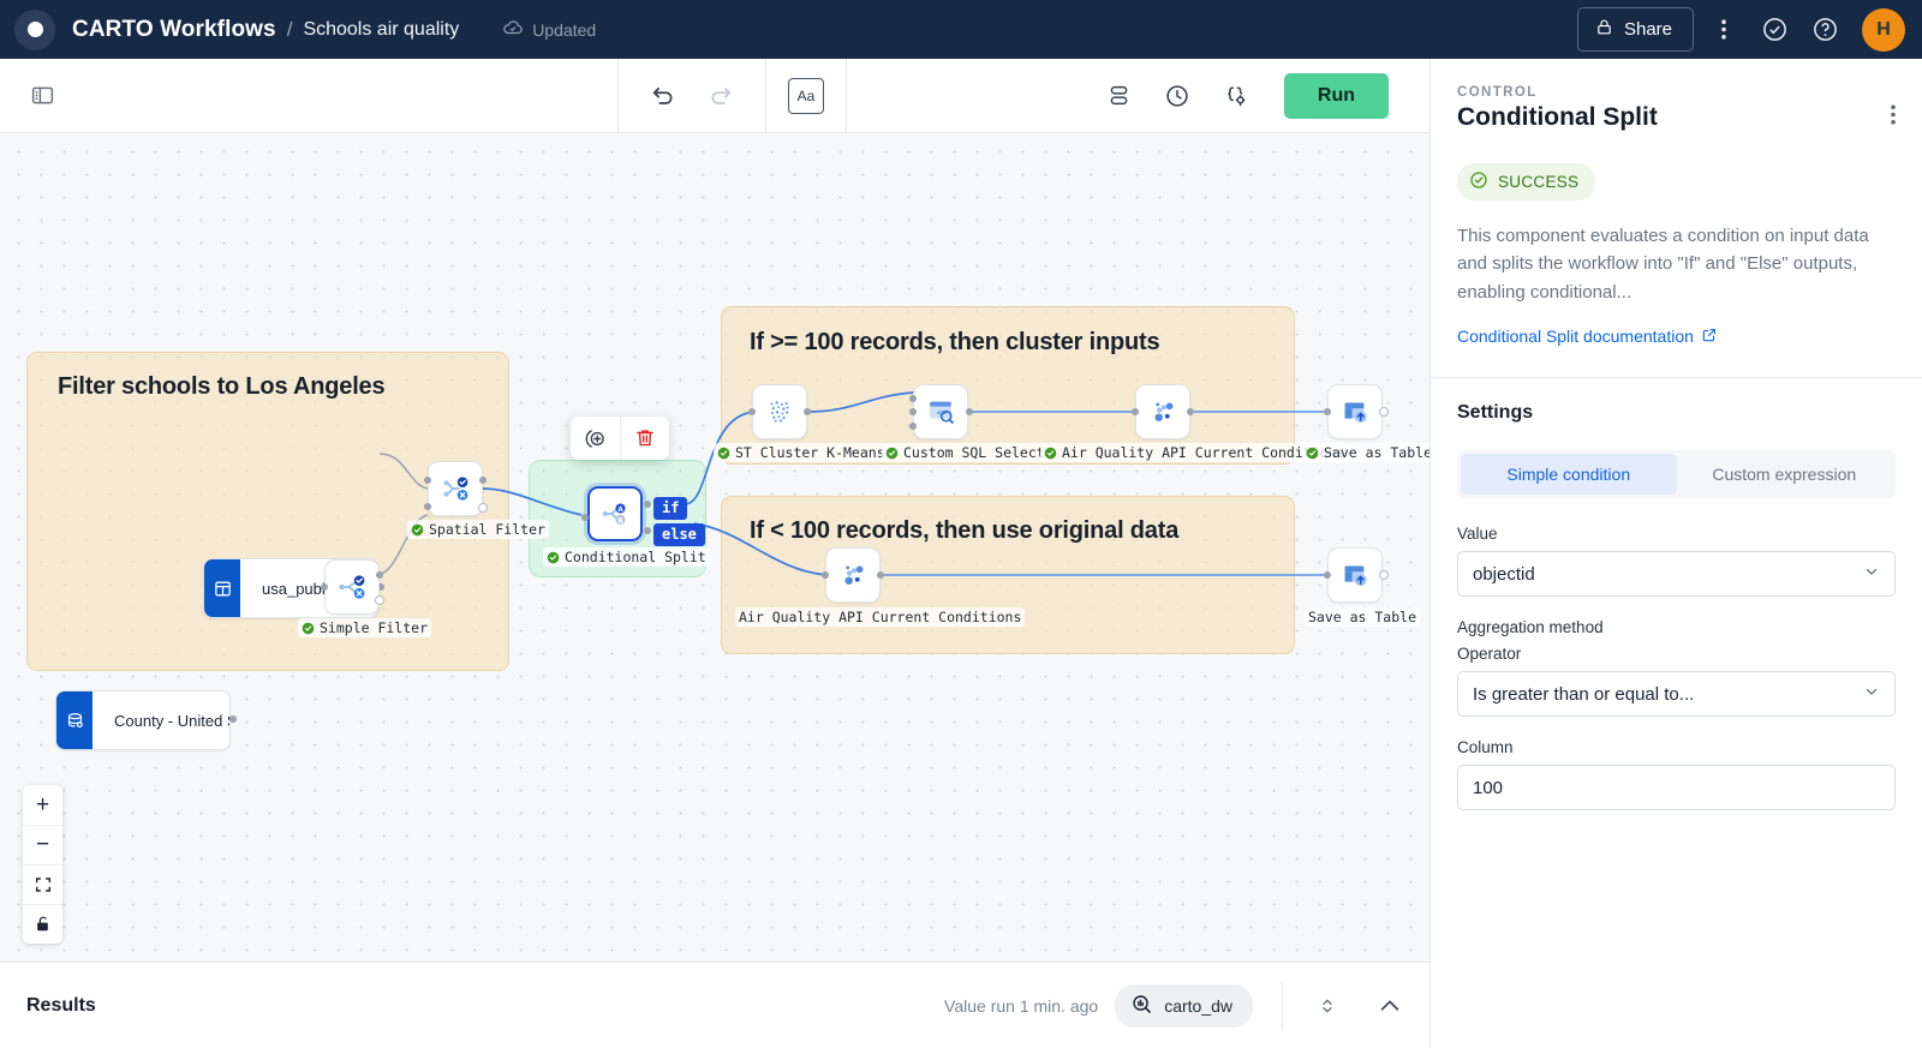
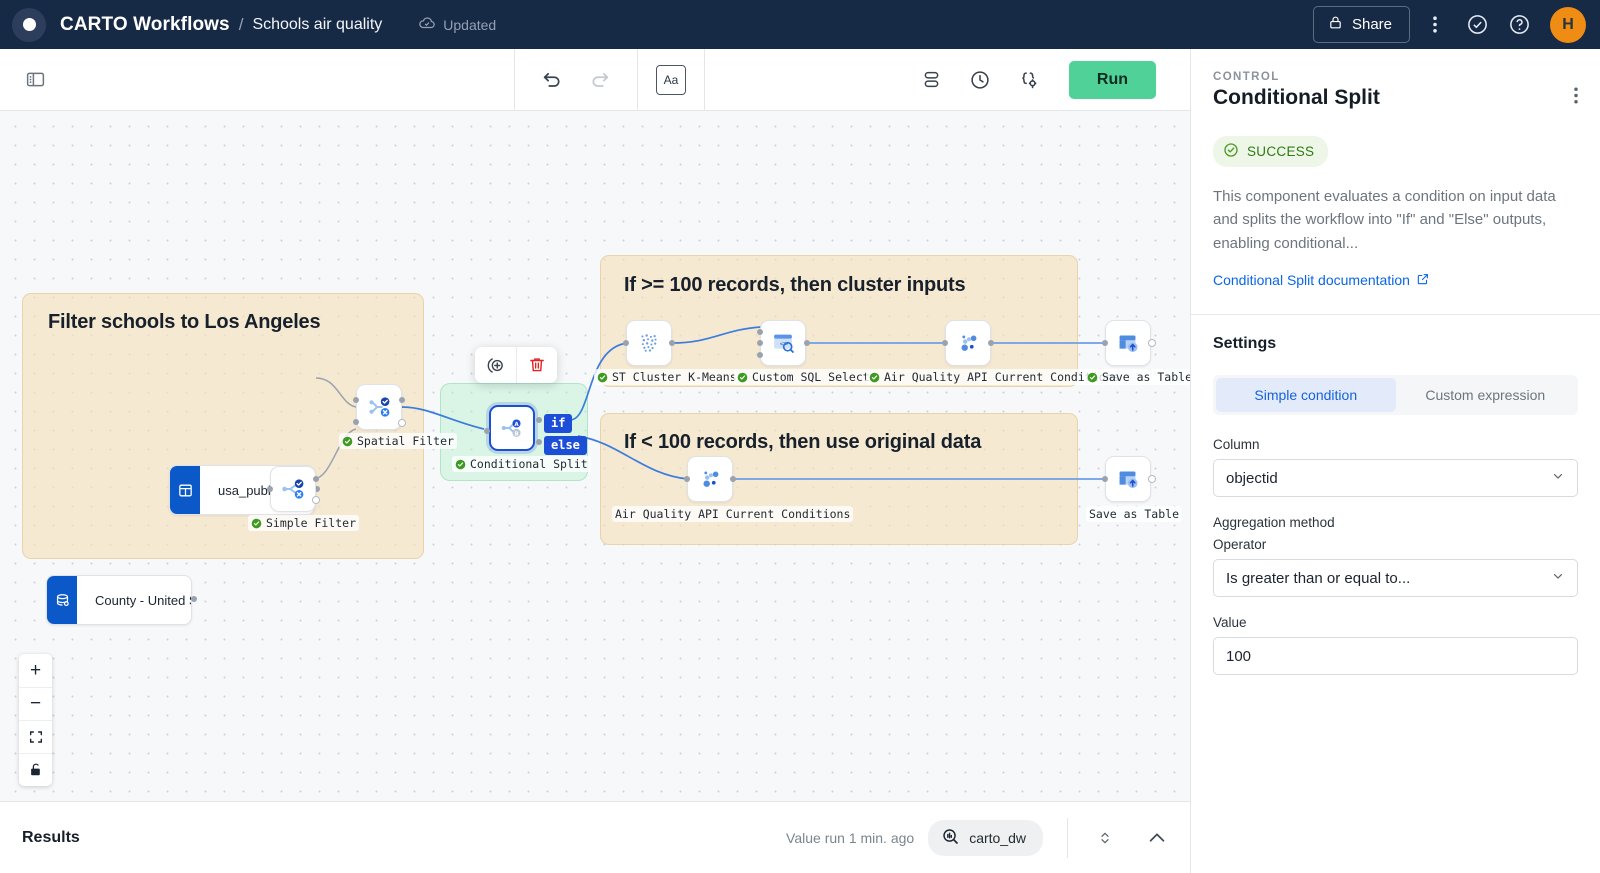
  CARTO Workflows
  /
  Schools air quality
  Updated
  Share
  H
  Aa
  Run
  Filter schools to Los Angeles
  If >= 100 records, then cluster inputs
  If < 100 records, then use original data
  County - United
  Simple Filter
  Spatial Filter
  if
  else
  Conditional Split
  ST Cluster K-Means
  Custom SQL Select
  Air Quality API Current Condions
  Save as Table
  Air Quality API Current Conditions
  Save as Table
  +
  −
  Results
  Value run 1 min. ago
  carto_dw
  CONTROL
  Conditional Split
  SUCCESS
  This component evaluates a condition on input data and splits the workflow into "If" and "Else" outputs, enabling conditional...
  Conditional Split documentation
  Settings
  Simple condition
  Custom expression
- Value
+ Column
  objectid
  Aggregation method
  Operator
  Is greater than or equal to...
- Column
+ Value
  100
